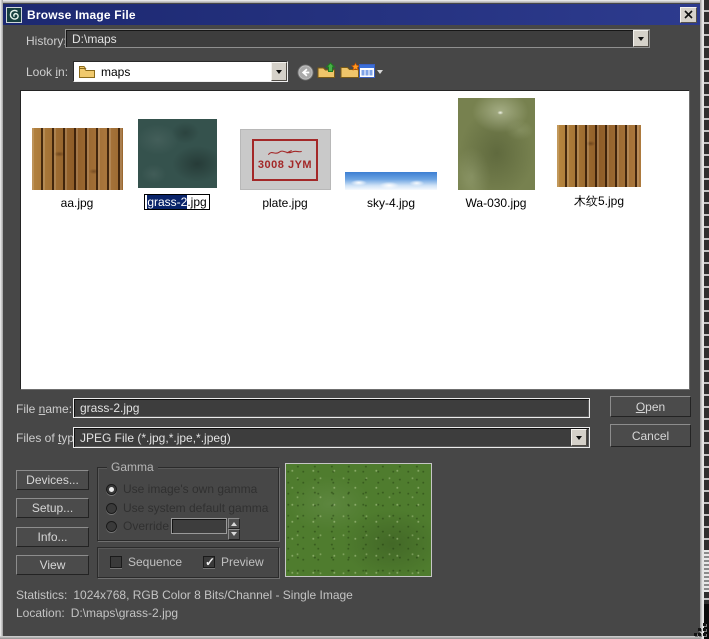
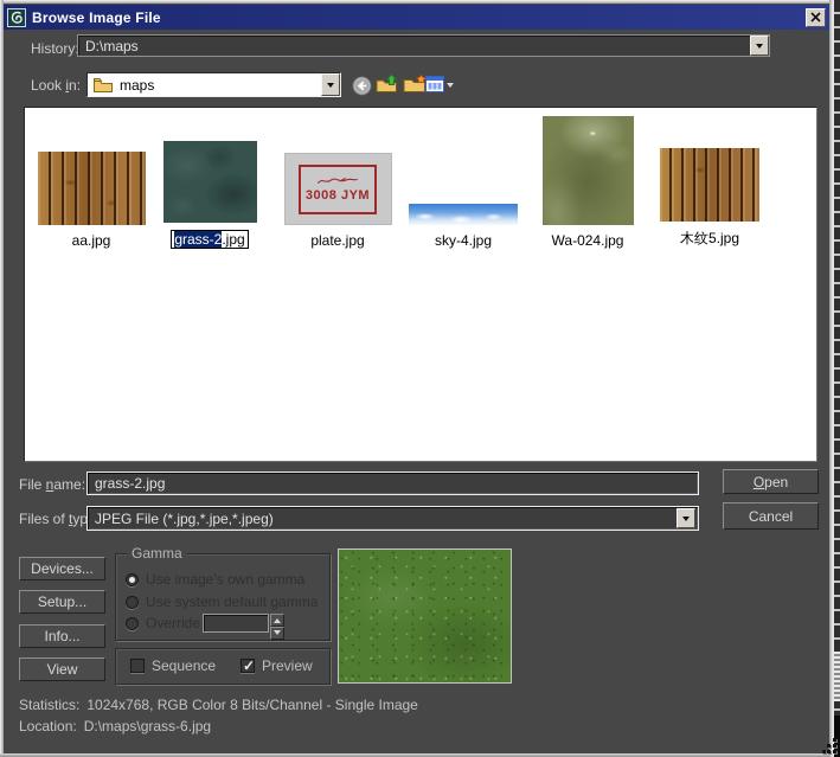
  Browse Image File
  History
  D:\maps
  Look in:
  maps
  aa.jpg
  grass-2.jpg
  3008 JYM
  plate.jpg
  sky-4.jpg
- Wa-030.jpg
+ Wa-024.jpg
  木纹5.jpg
  File name:
  grass-2.jpg
  Open
  Files of typ
  JPEG File (*.jpg,*.jpe,*.jpeg)
  Cancel
  Devices...
  Setup...
  Info...
  View
  Gamma
  Sequence
  Preview
  Statistics: 1024x768, RGB Color 8 Bits/Channel - Single Image
- Location: D:\maps\grass-2.jpg
+ Location: D:\maps\grass-6.jpg
